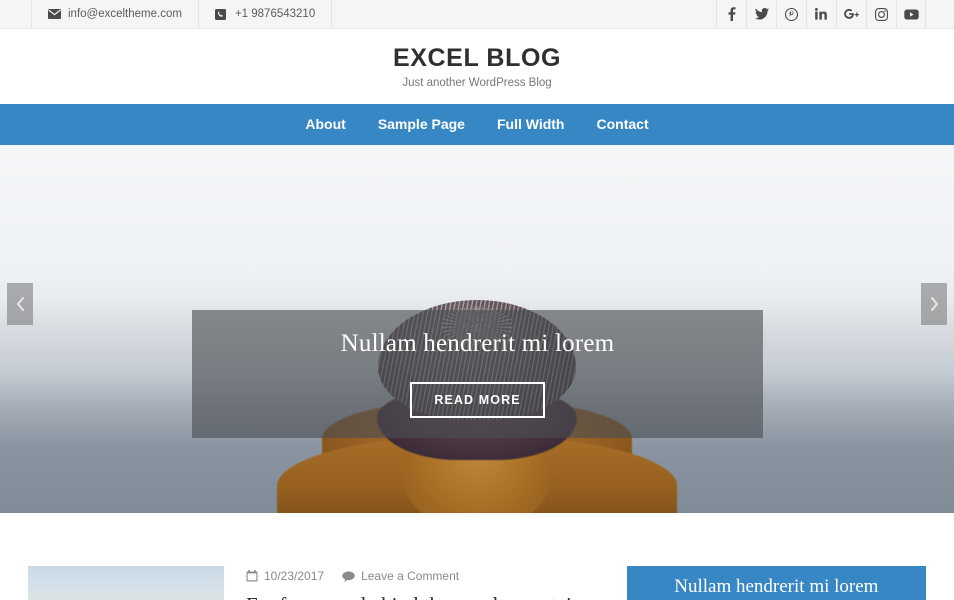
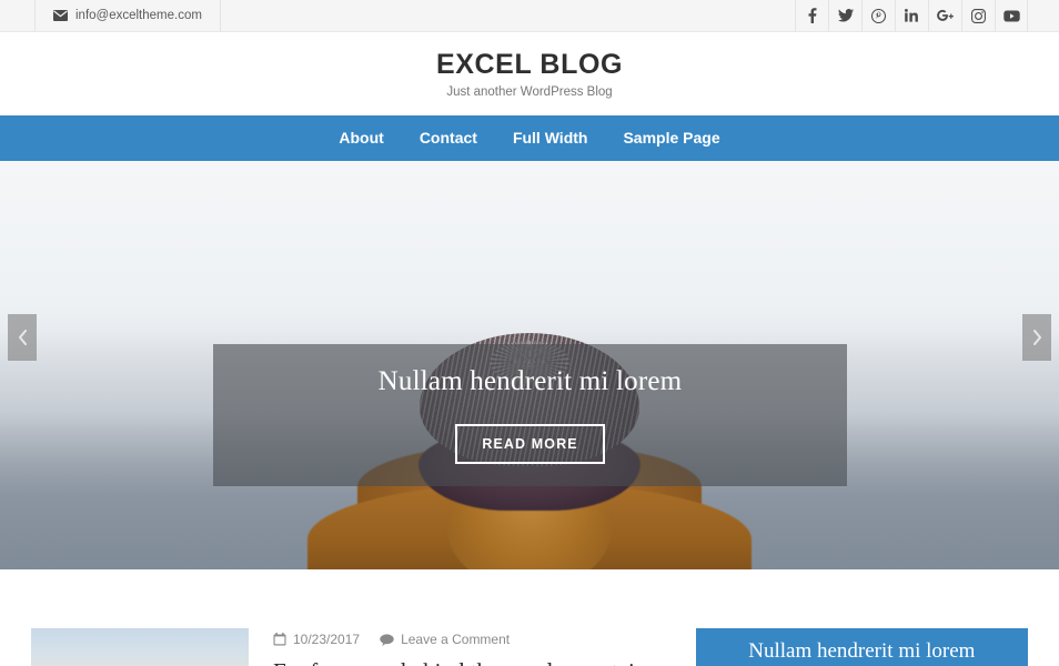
  info@exceltheme.com
- +1 9876543210
  EXCEL BLOG
  Just another WordPress Blog
  About
- Sample Page
+ Contact
  Full Width
- Contact
+ Sample Page
  Nullam hendrerit mi lorem
  READ MORE
  10/23/2017
  Leave a Comment
  Nullam hendrerit mi lorem
